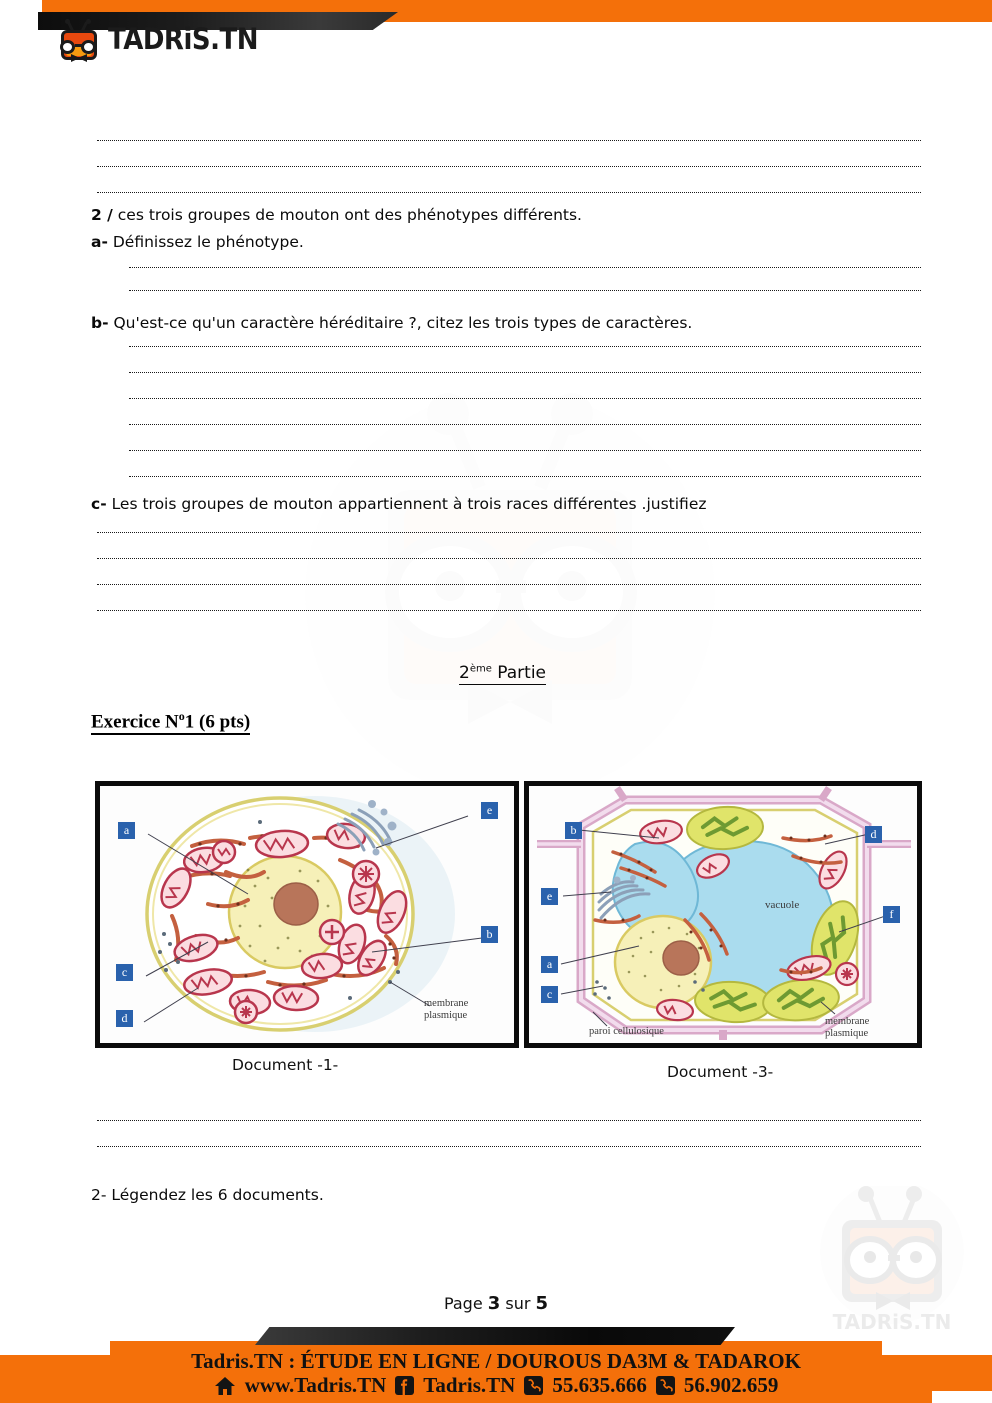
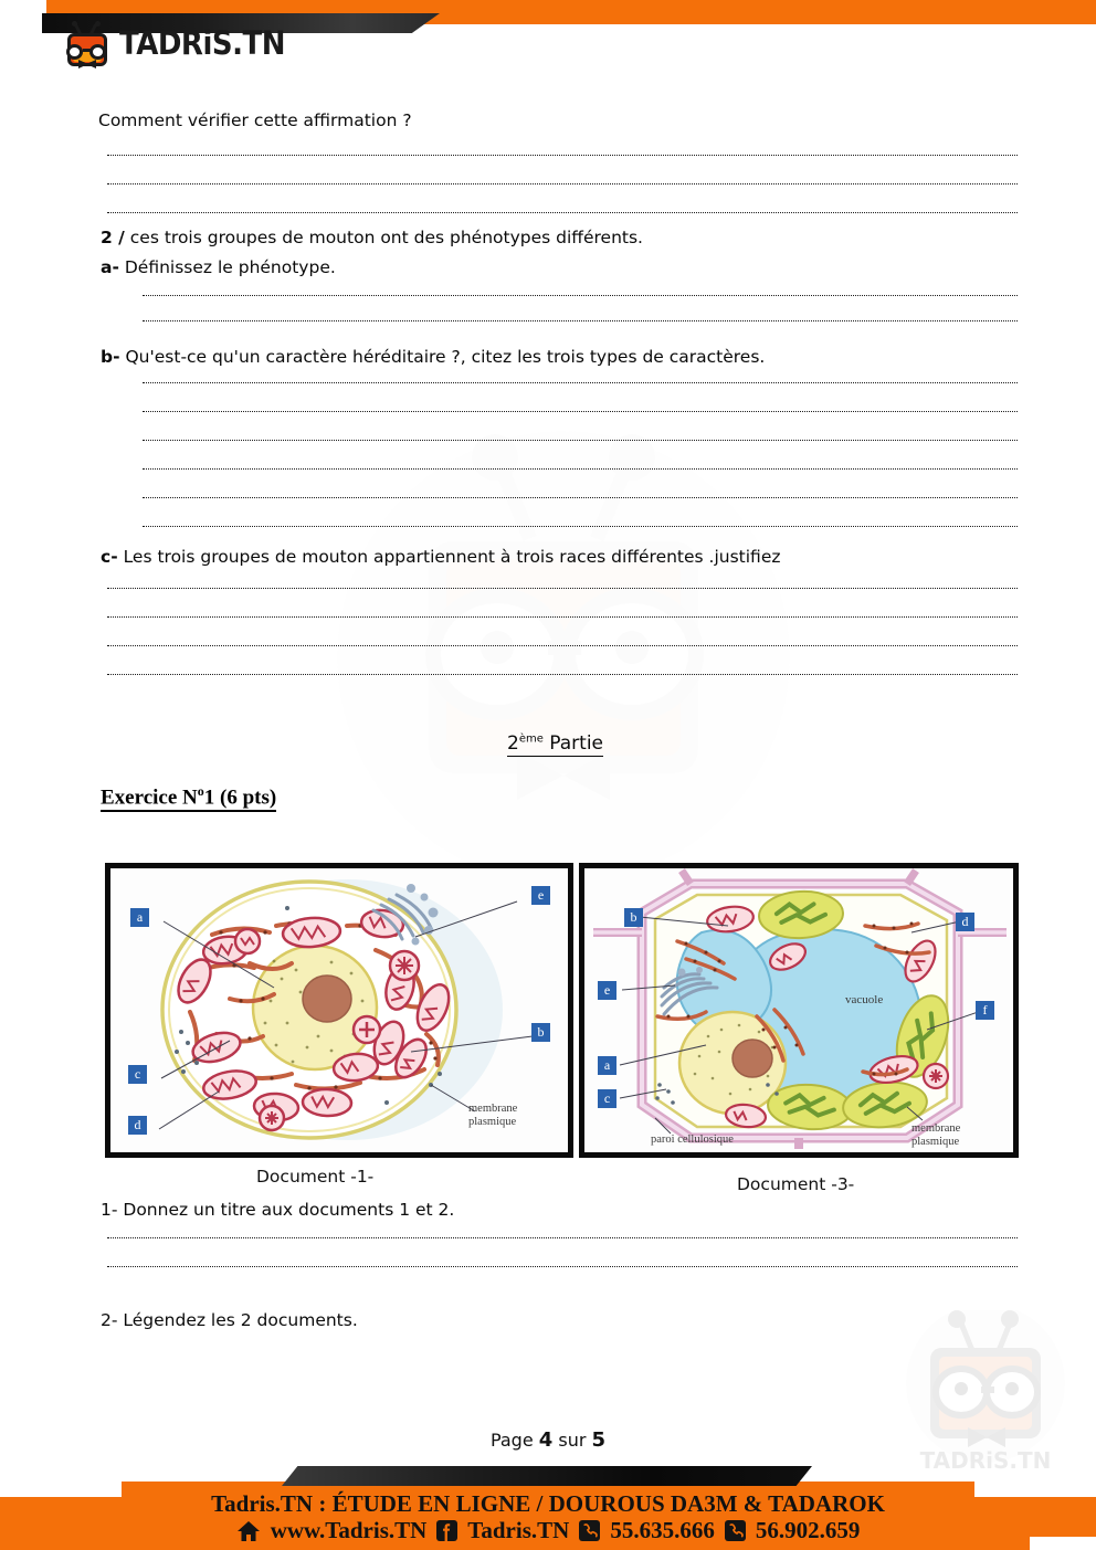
  TADRiS.TN
+ Comment vérifier cette affirmation ?
  2 / ces trois groupes de mouton ont des phénotypes différents.
  a- Définissez le phénotype.
  b- Qu'est-ce qu'un caractère héréditaire ?, citez les trois types de caractères.
  c- Les trois groupes de mouton appartiennent à trois races différentes .justifiez
  2ème Partie
  Exercice No1 (6 pts)
  a
  e
  b
  c
  d
  membrane
  plasmique
  Document -1-
  vacuole
  b
  d
  e
  f
  a
  c
  paroi cellulosique
  membrane
  plasmique
  Document -3-
+ 1- Donnez un titre aux documents 1 et 2.
- 2- Légendez les 6 documents.
+ 2- Légendez les 2 documents.
- Page 3 sur 5
+ Page 4 sur 5
  Tadris.TN : ÉTUDE EN LIGNE / DOUROUS DA3M & TADAROK
  www.Tadris.TN
  Tadris.TN
  55.635.666
  56.902.659
